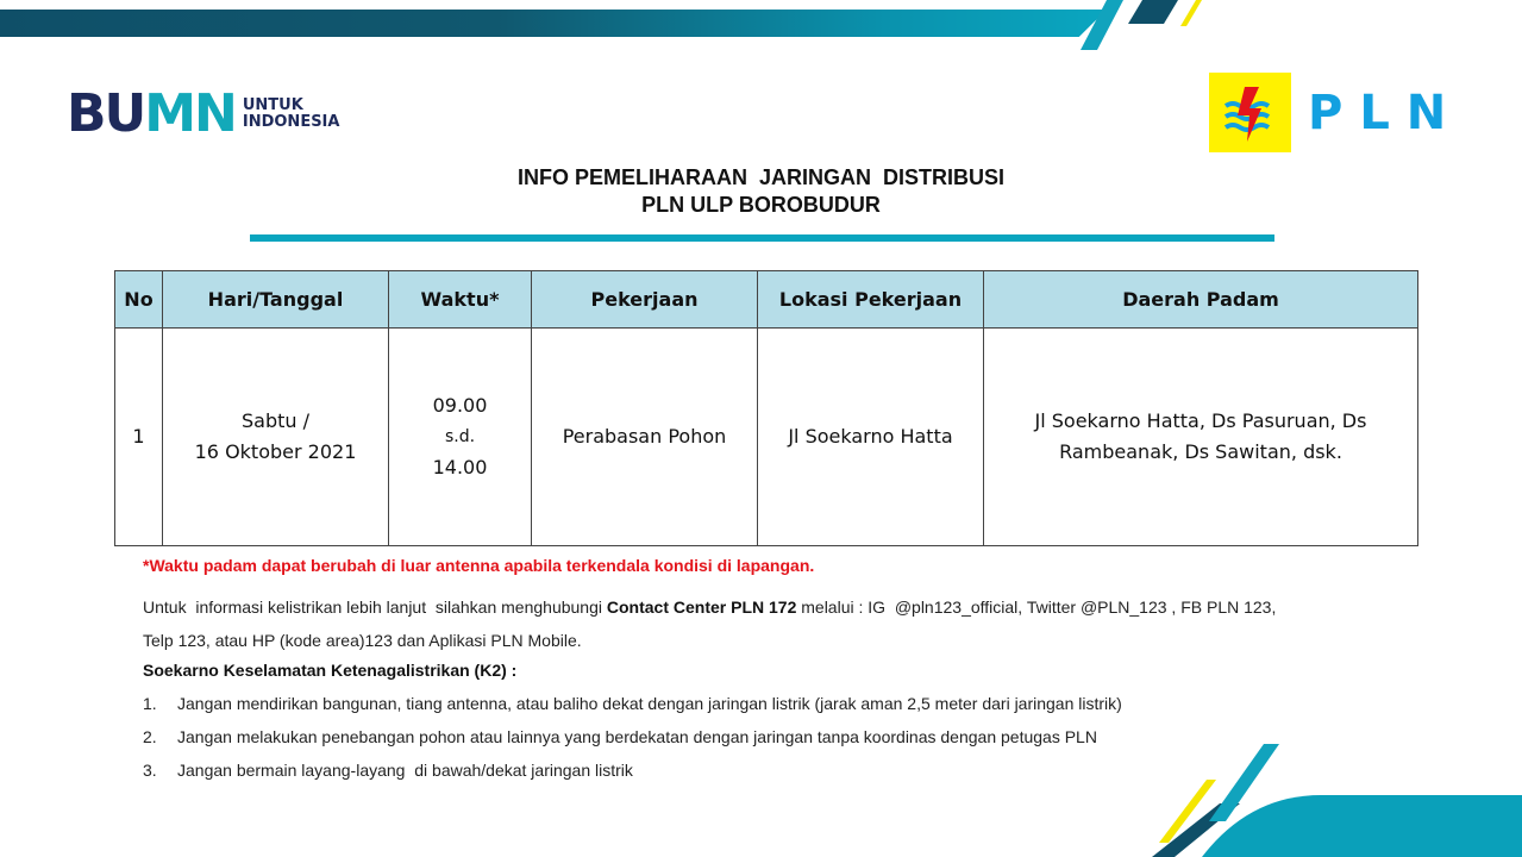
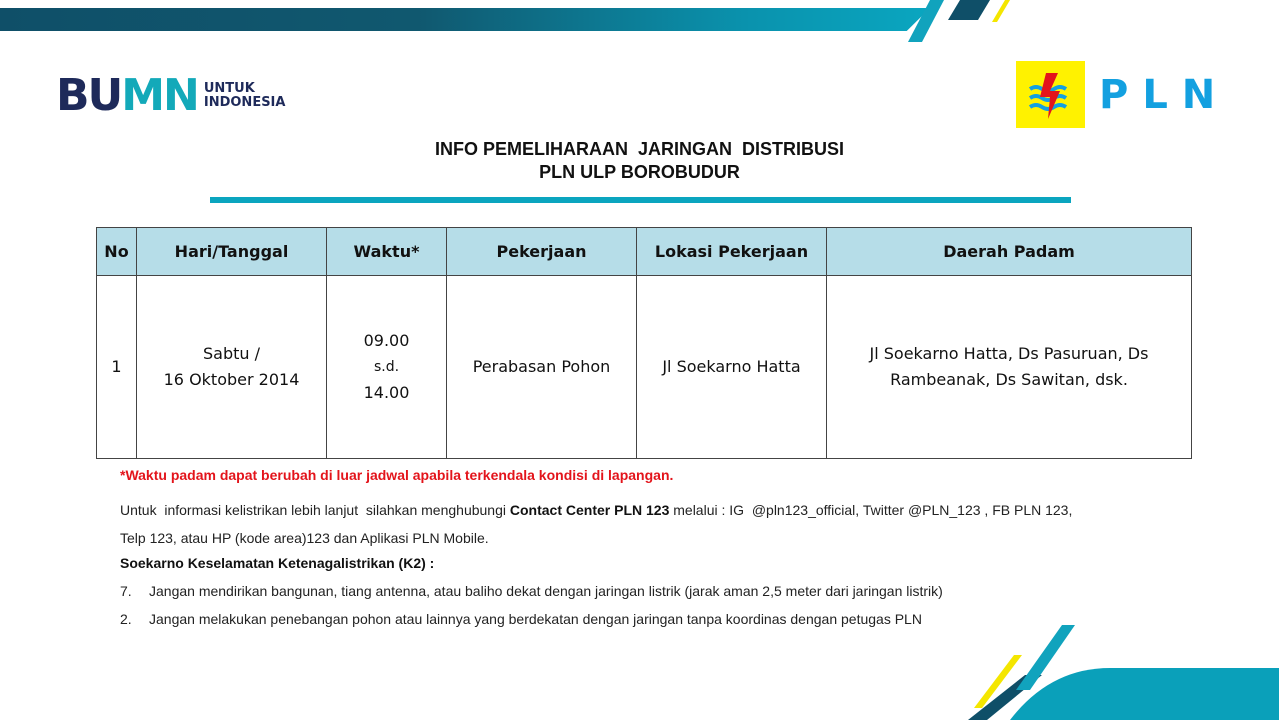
  BUMN
  UNTUK
  INDONESIA
  PLN
  INFO PEMELIHARAAN JARINGAN DISTRIBUSI
  PLN ULP BOROBUDUR
  No	Hari/Tanggal	Waktu*	Pekerjaan	Lokasi Pekerjaan	Daerah Padam
- 1	Sabtu / 16 Oktober 2021	09.00 s.d. 14.00	Perabasan Pohon	Jl Soekarno Hatta	Jl Soekarno Hatta, Ds Pasuruan, Ds Rambeanak, Ds Sawitan, dsk.
+ 1	Sabtu / 16 Oktober 2014	09.00 s.d. 14.00	Perabasan Pohon	Jl Soekarno Hatta	Jl Soekarno Hatta, Ds Pasuruan, Ds Rambeanak, Ds Sawitan, dsk.
- *Waktu padam dapat berubah di luar antenna apabila terkendala kondisi di lapangan.
+ *Waktu padam dapat berubah di luar jadwal apabila terkendala kondisi di lapangan.
- Untuk informasi kelistrikan lebih lanjut silahkan menghubungi Contact Center PLN 172 melalui : IG @pln123_official, Twitter @PLN_123 , FB PLN 123,
+ Untuk informasi kelistrikan lebih lanjut silahkan menghubungi Contact Center PLN 123 melalui : IG @pln123_official, Twitter @PLN_123 , FB PLN 123,
  Telp 123, atau HP (kode area)123 dan Aplikasi PLN Mobile.
  Soekarno Keselamatan Ketenagalistrikan (K2) :
- 1.
+ 7.
  Jangan mendirikan bangunan, tiang antenna, atau baliho dekat dengan jaringan listrik (jarak aman 2,5 meter dari jaringan listrik)
  2.
  Jangan melakukan penebangan pohon atau lainnya yang berdekatan dengan jaringan tanpa koordinas dengan petugas PLN
- 3.
- Jangan bermain layang-layang di bawah/dekat jaringan listrik
